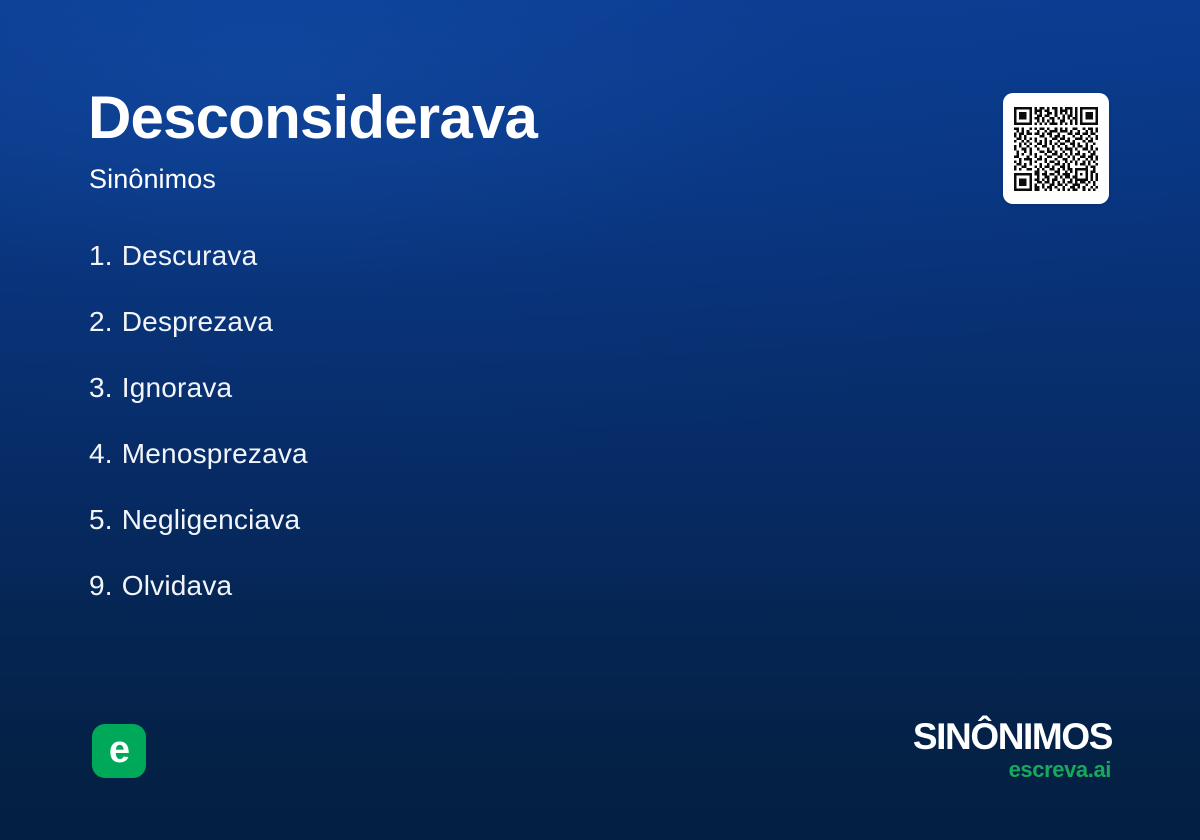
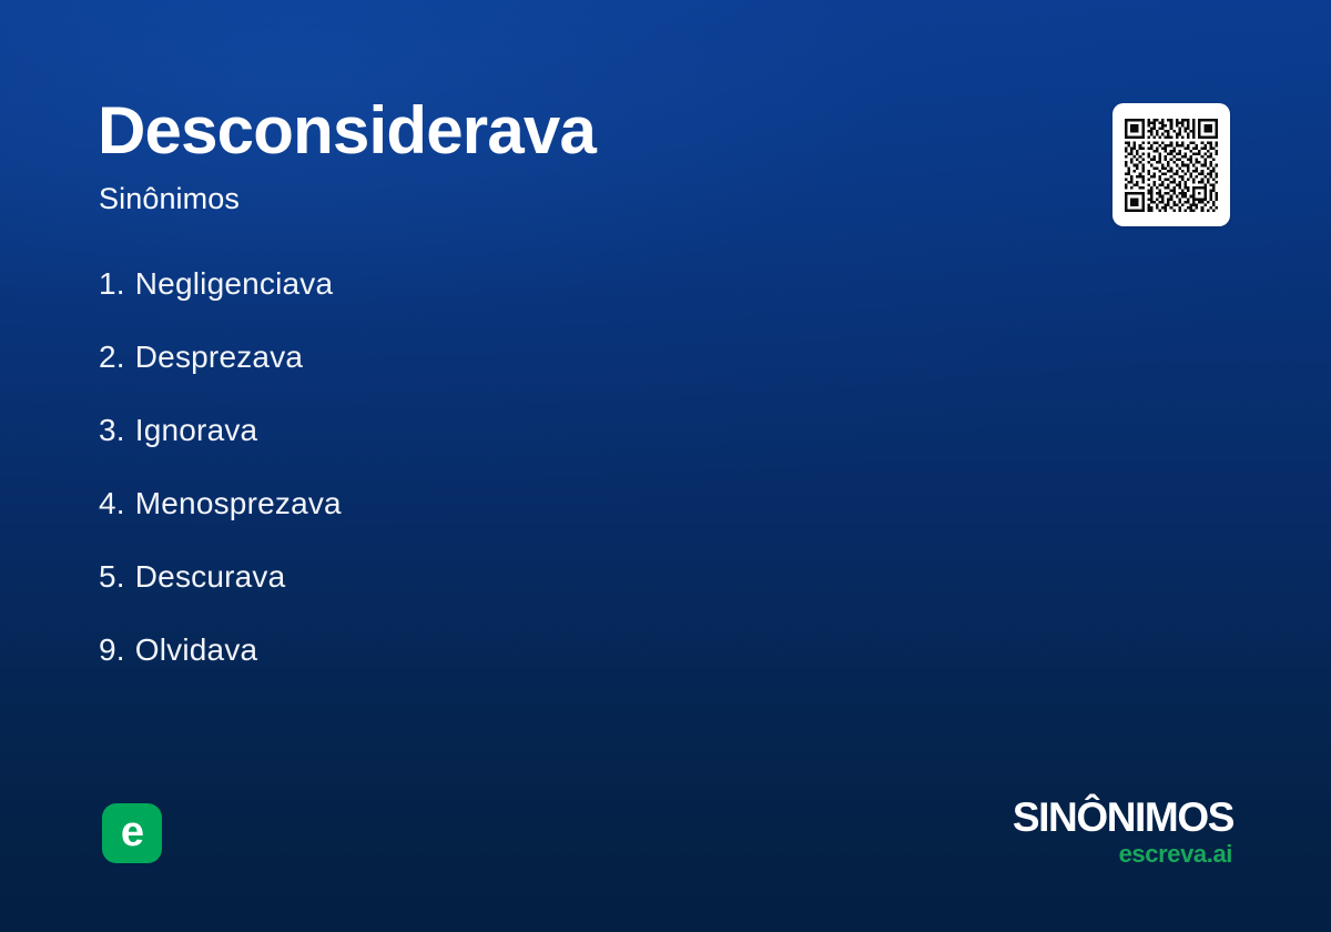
  Desconsiderava
  Sinônimos
  1.
- Descurava
+ Negligenciava
  2.
  Desprezava
  3.
  Ignorava
  4.
  Menosprezava
  5.
- Negligenciava
+ Descurava
  9.
  Olvidava
  e
  SINÔNIMOS
  escreva.ai
